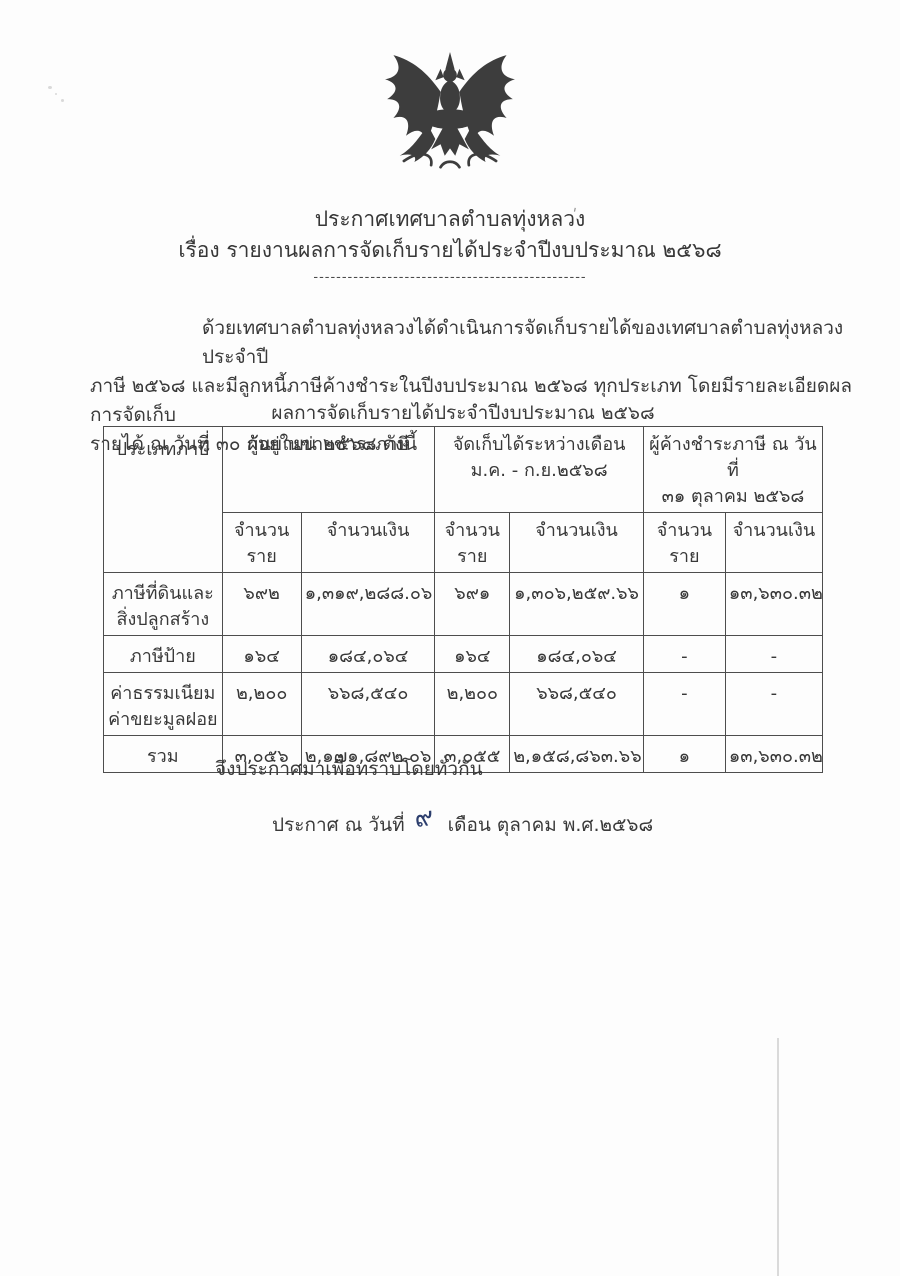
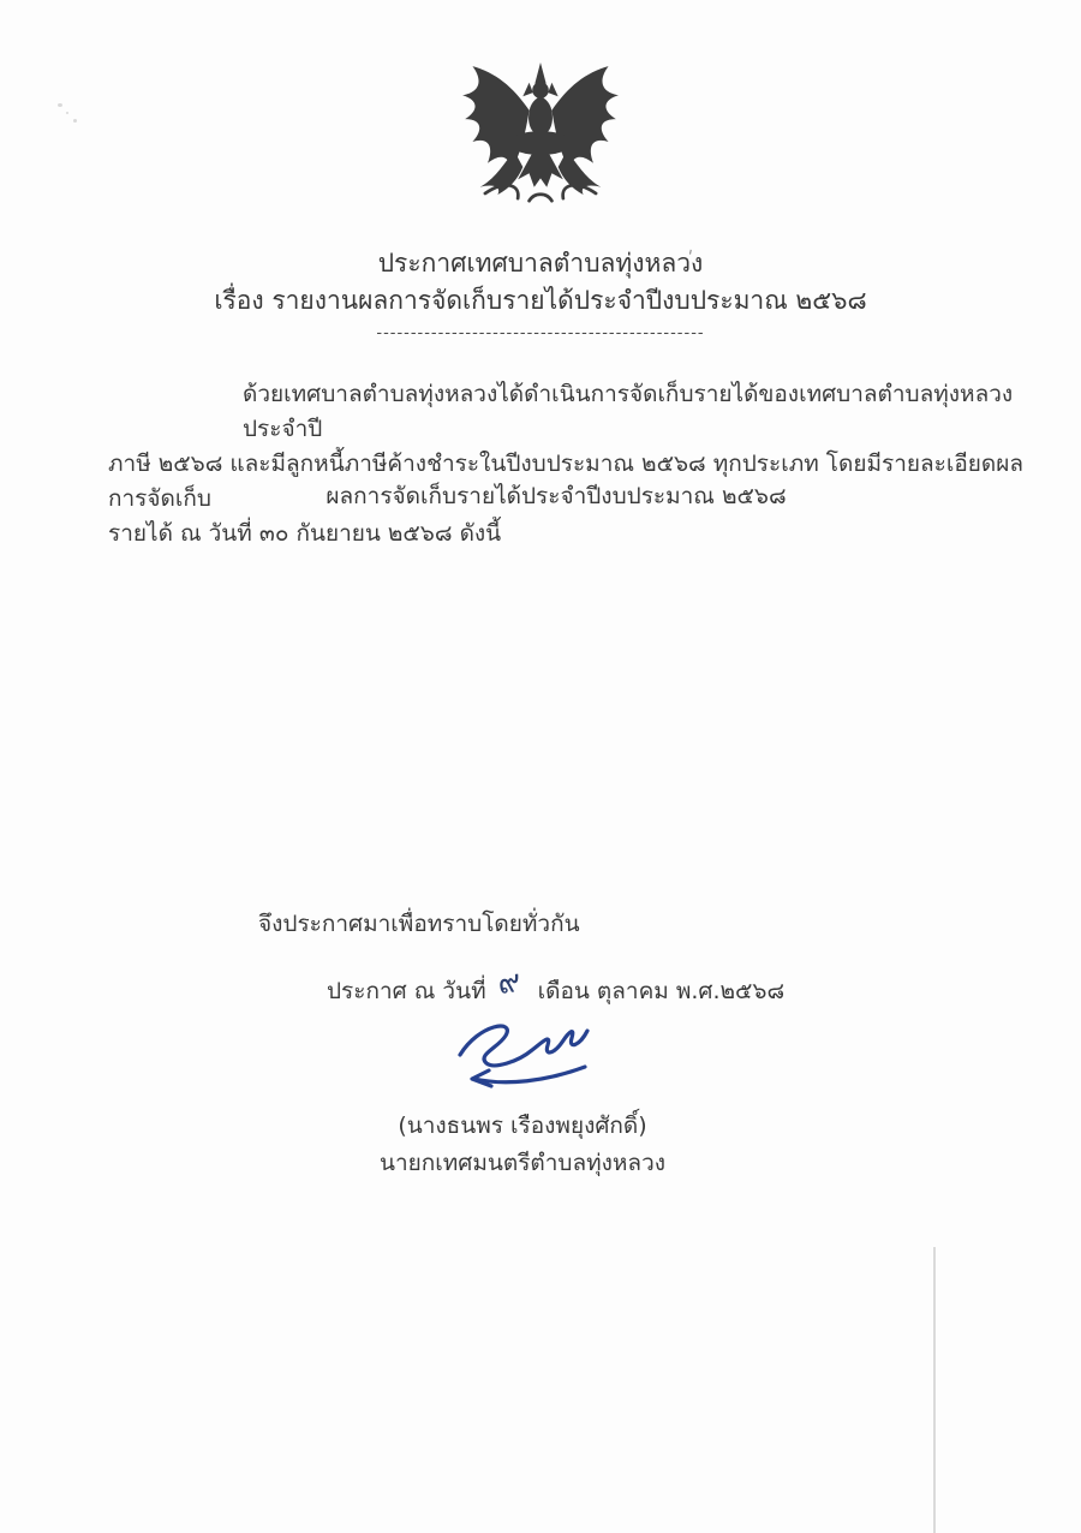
  ประกาศเทศบาลตำบลทุ่งหลวง
  เรื่อง รายงานผลการจัดเก็บรายได้ประจำปีงบประมาณ ๒๕๖๘
  ------------------------------------------------
  ด้วยเทศบาลตำบลทุ่งหลวงได้ดำเนินการจัดเก็บรายได้ของเทศบาลตำบลทุ่งหลวง ประจำปี
  ภาษี ๒๕๖๘ และมีลูกหนี้ภาษีค้างชำระในปีงบประมาณ ๒๕๖๘ ทุกประเภท โดยมีรายละเอียดผลการจัดเก็บ
  รายได้ ณ วันที่ ๓๐ กันยายน ๒๕๖๘ ดังนี้
  ผลการจัดเก็บรายได้ประจำปีงบประมาณ ๒๕๖๘
- ประเภทภาษี	ผู้อยู่ในข่ายชำระภาษี	จัดเก็บได้ระหว่างเดือน ม.ค. - ก.ย.๒๕๖๘	ผู้ค้างชำระภาษี ณ วันที่ ๓๑ ตุลาคม ๒๕๖๘
- จำนวน ราย	จำนวนเงิน	จำนวน ราย	จำนวนเงิน	จำนวน ราย	จำนวนเงิน
- ภาษีที่ดินและ สิ่งปลูกสร้าง	๖๙๒	๑,๓๑๙,๒๘๘.๐๖	๖๙๑	๑,๓๐๖,๒๕๙.๖๖	๑	๑๓,๖๓๐.๓๒
- ภาษีป้าย	๑๖๔	๑๘๔,๐๖๔	๑๖๔	๑๘๔,๐๖๔	-	-
- ค่าธรรมเนียม ค่าขยะมูลฝอย	๒,๒๐๐	๖๖๘,๕๔๐	๒,๒๐๐	๖๖๘,๕๔๐	-	-
- รวม	๓,๐๕๖	๒,๑๗๑,๘๙๒.๐๖	๓,๐๕๕	๒,๑๕๘,๘๖๓.๖๖	๑	๑๓,๖๓๐.๓๒
  จึงประกาศมาเพื่อทราบโดยทั่วกัน
+ (นางธนพร เรืองพยุงศักดิ์)
+ นายกเทศมนตรีตำบลทุ่งหลวง
